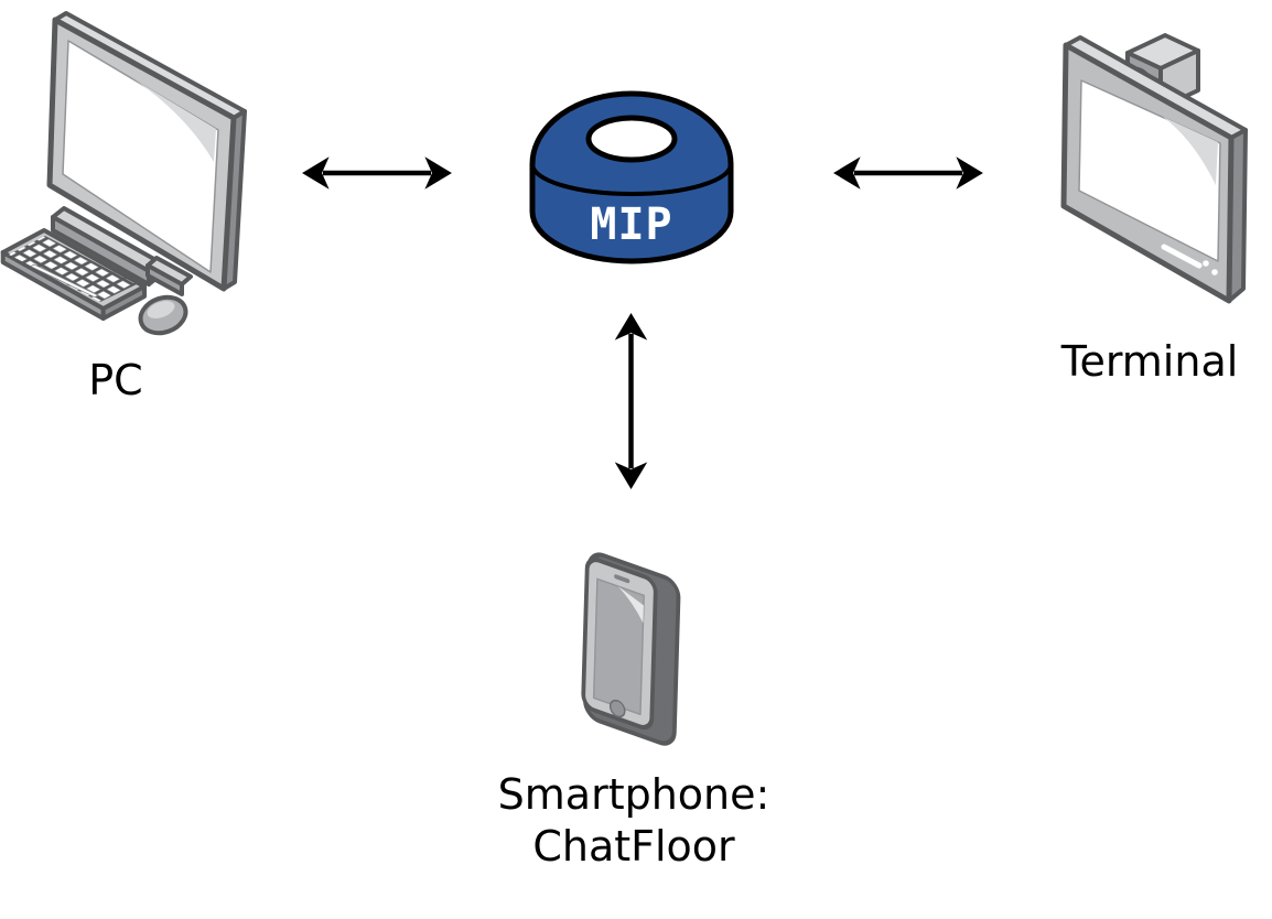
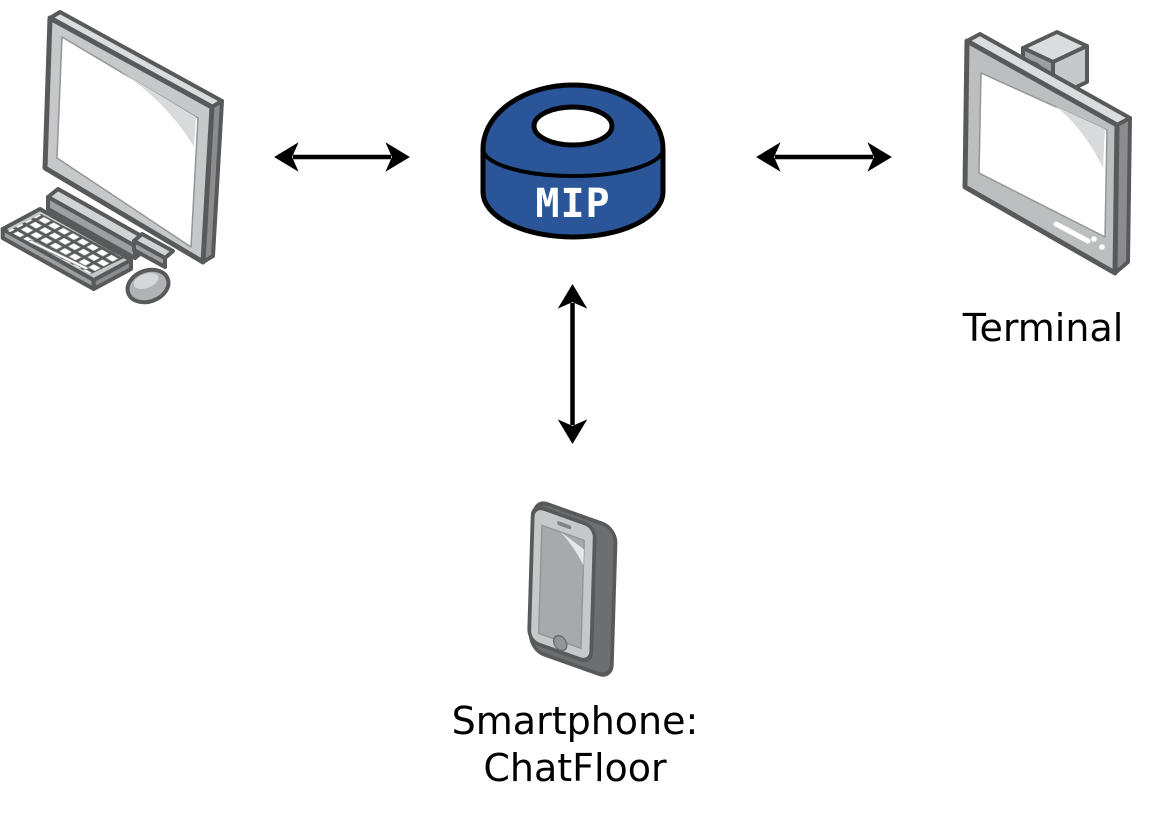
  MIP
- PC
  Terminal
  Smartphone:
  ChatFloor
